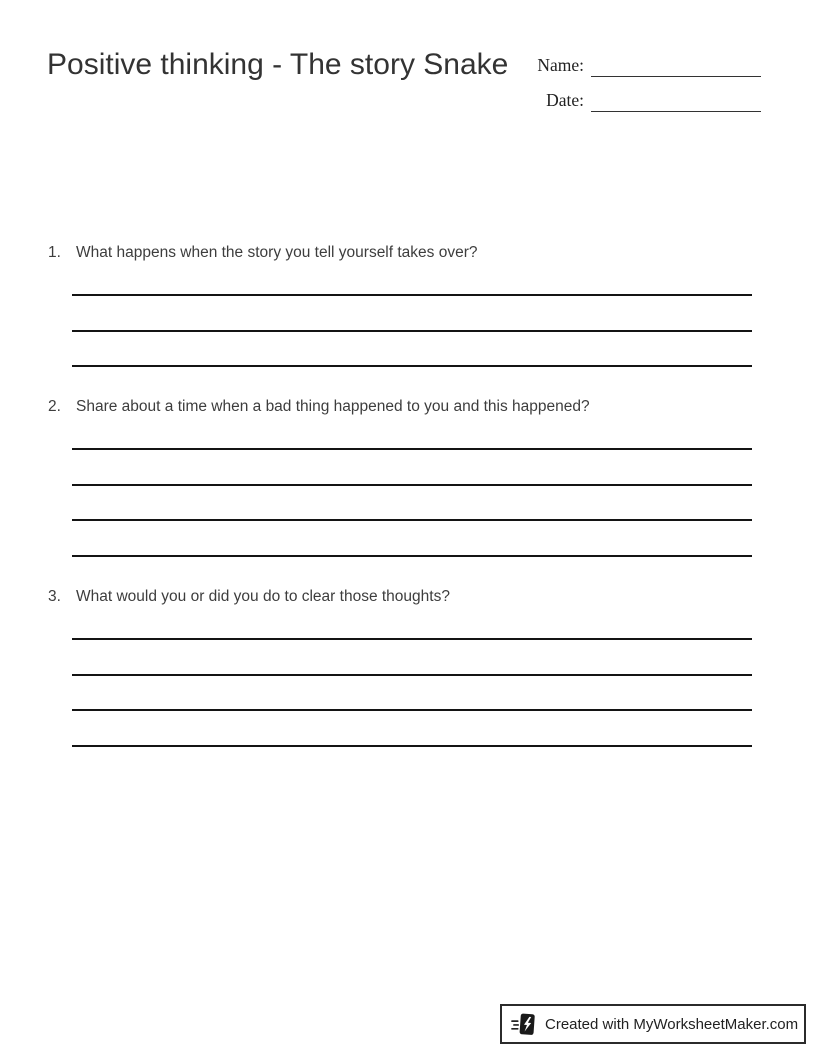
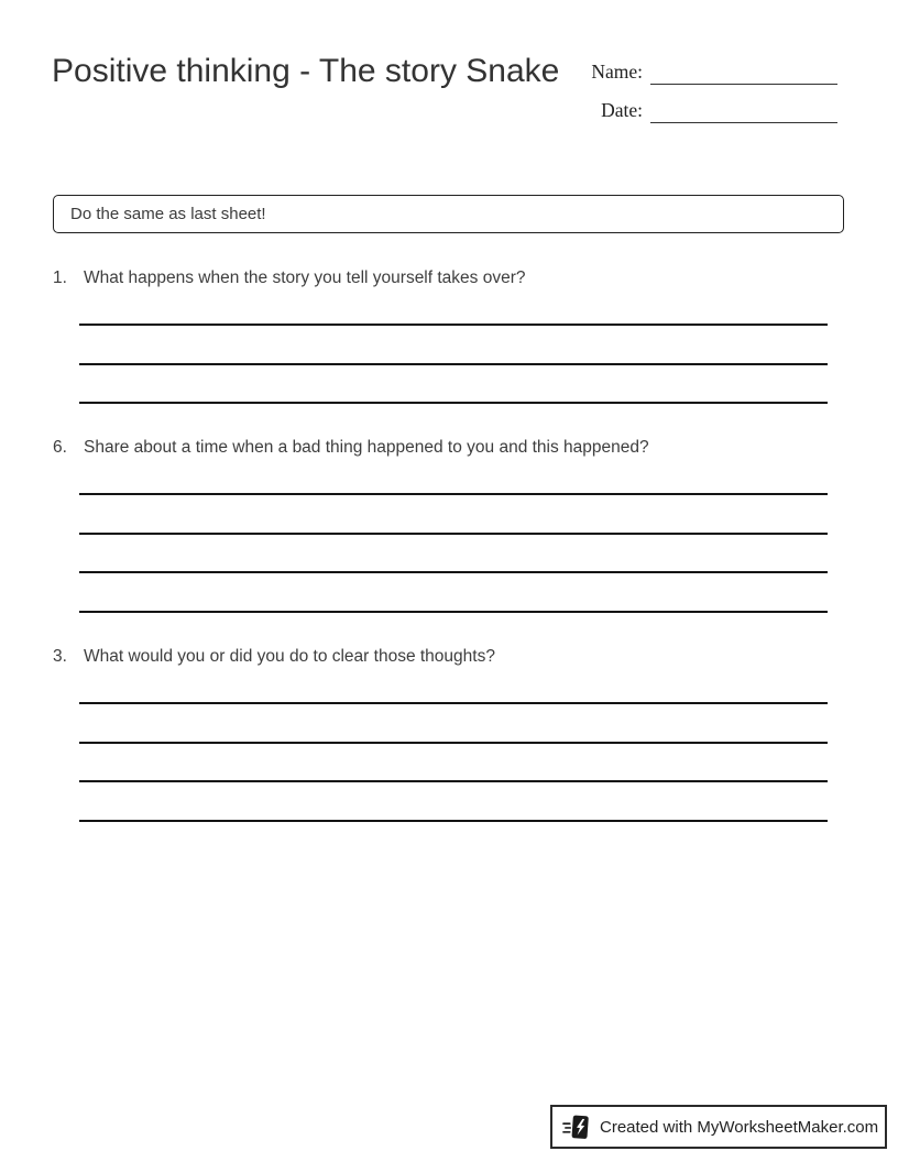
  Positive thinking - The story Snake
  Name:
  Date:
+ Do the same as last sheet!
  1.
  What happens when the story you tell yourself takes over?
- 2.
+ 6.
  Share about a time when a bad thing happened to you and this happened?
  3.
  What would you or did you do to clear those thoughts?
  Created with MyWorksheetMaker.com
